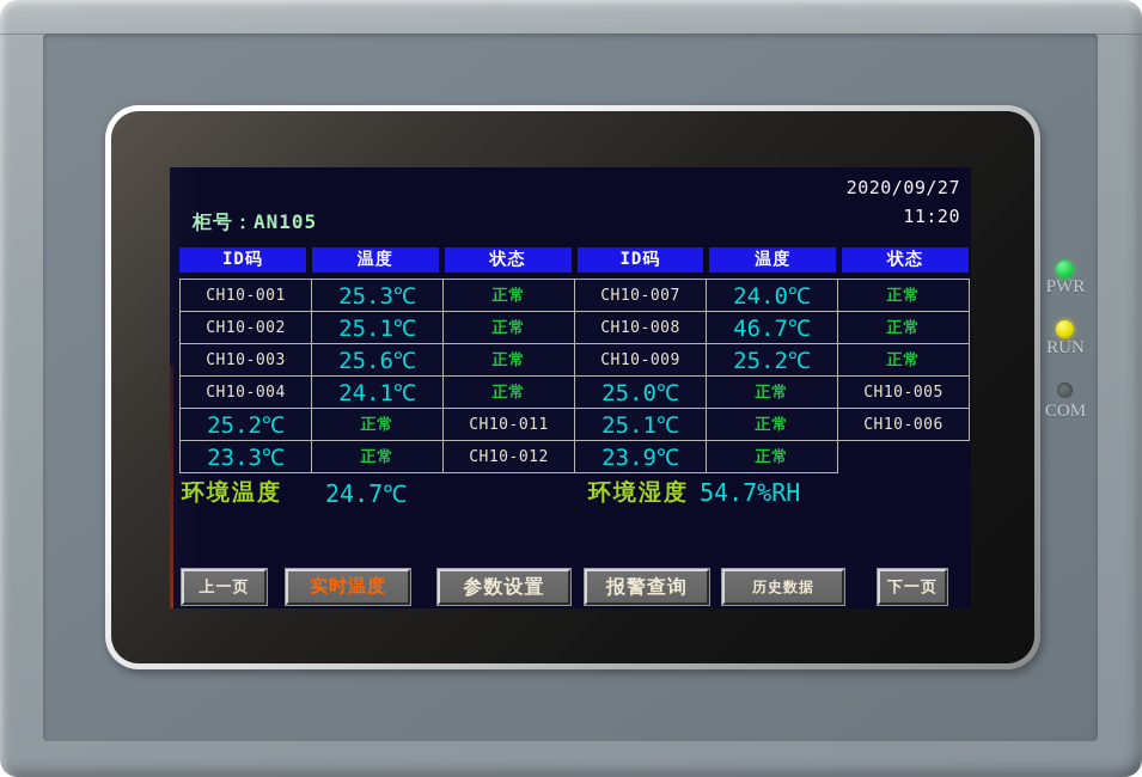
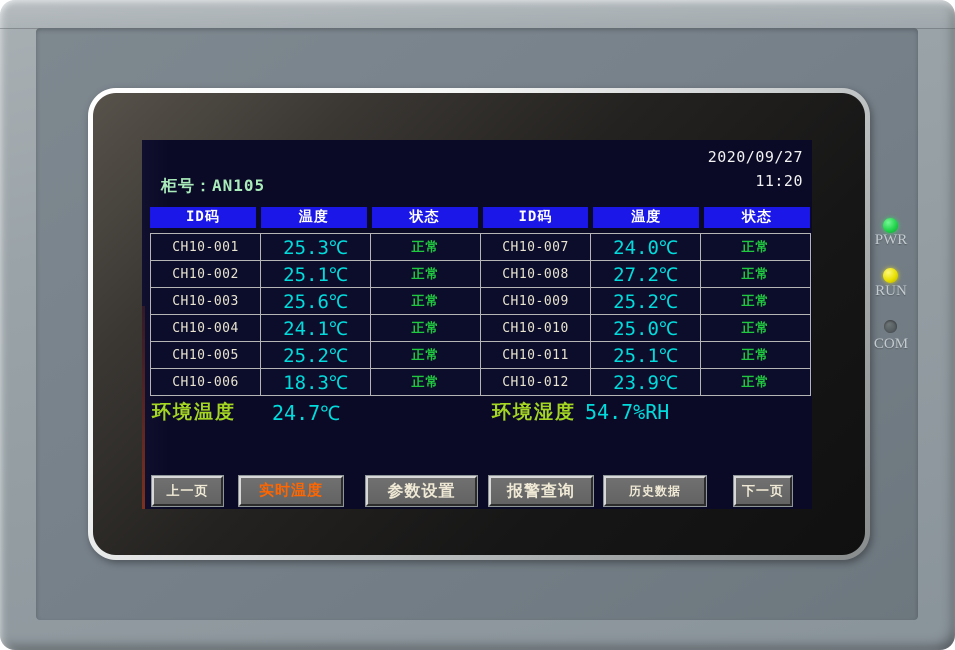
  2020/09/27
  11:20
  柜号：AN105
  ID码
  温度
  状态
  ID码
  温度
  状态
  CH10-001
  25.3℃
  正常
  CH10-007
  24.0℃
  正常
  CH10-002
  25.1℃
  正常
  CH10-008
- 46.7℃
+ 27.2℃
  正常
  CH10-003
  25.6℃
  正常
  CH10-009
  25.2℃
  正常
  CH10-004
  24.1℃
  正常
+ CH10-010
  25.0℃
  正常
  CH10-005
  25.2℃
  正常
  CH10-011
  25.1℃
  正常
  CH10-006
- 23.3℃
+ 18.3℃
  正常
  CH10-012
  23.9℃
  正常
  环境温度
  24.7℃
  环境湿度
  54.7%RH
  上一页
  实时温度
  参数设置
  报警查询
  历史数据
  下一页
  PWR
  RUN
  COM
